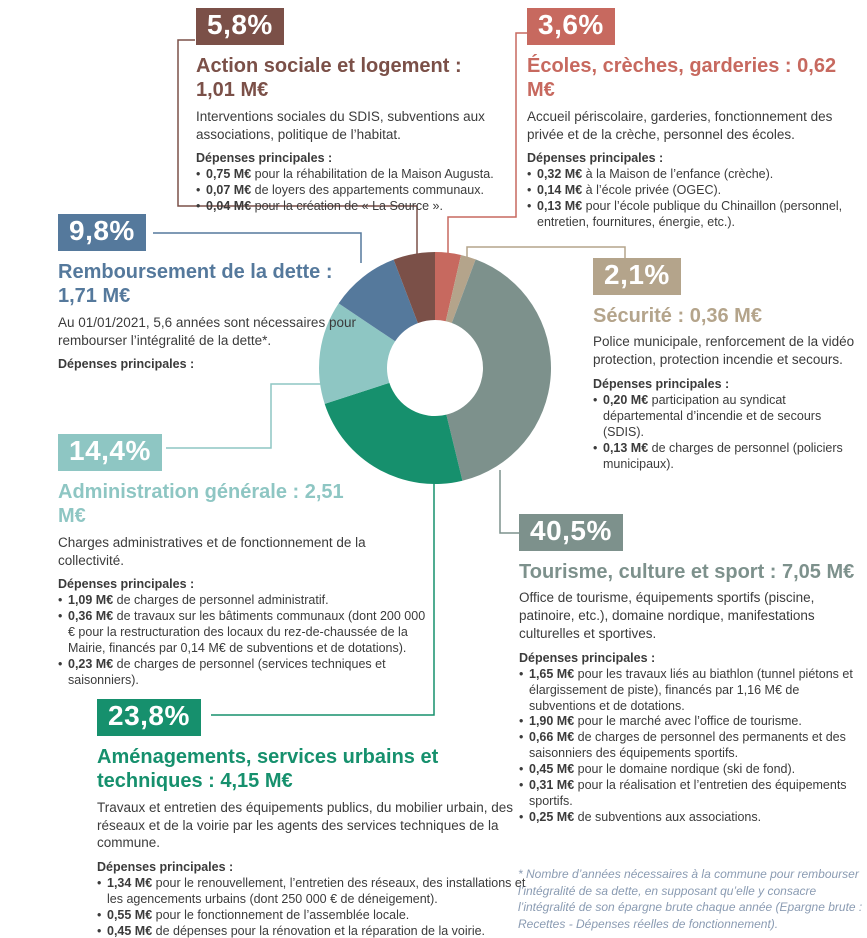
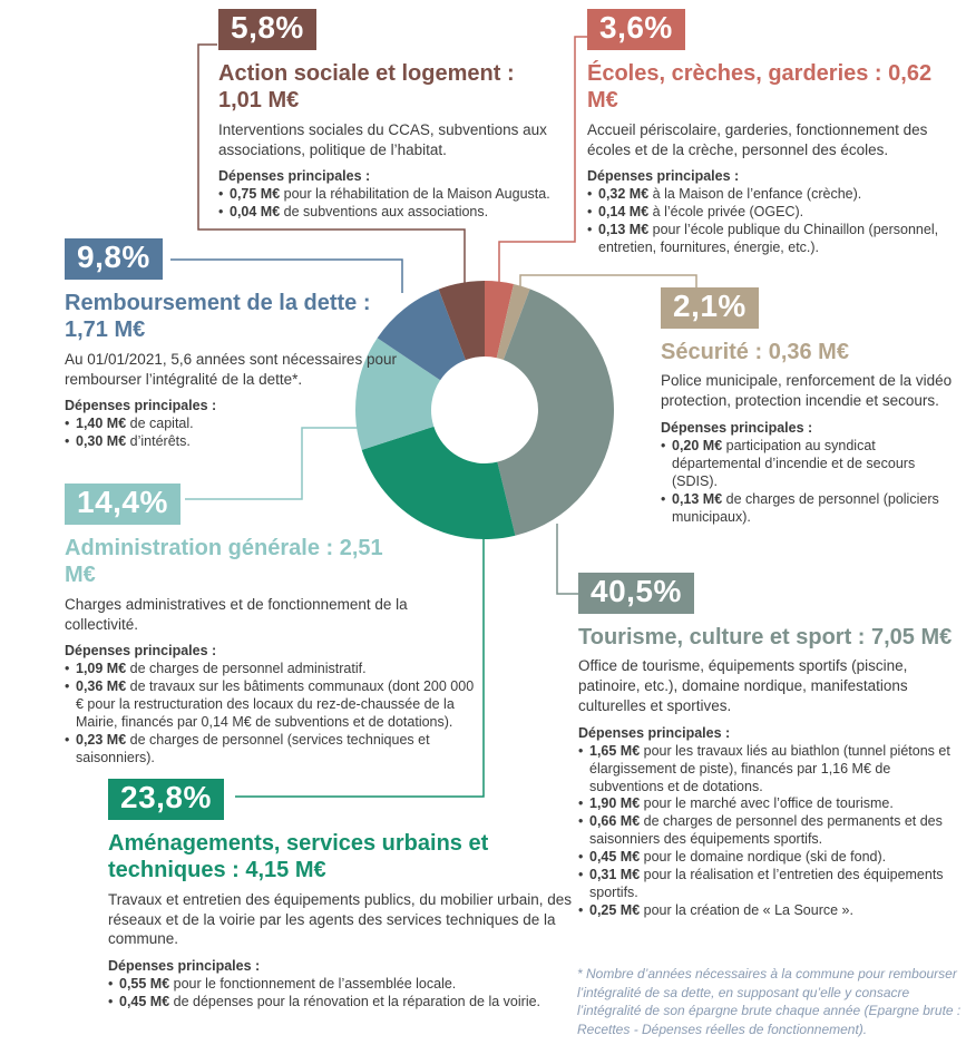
  5,8%
  Action sociale et logement : 1,01 M€
- Interventions sociales du SDIS, subventions aux associations, politique de l’habitat.
+ Interventions sociales du CCAS, subventions aux associations, politique de l’habitat.
  Dépenses principales :
  0,75 M€ pour la réhabilitation de la Maison Augusta.
- 0,07 M€ de loyers des appartements communaux.
- 0,04 M€ pour la création de « La Source ».
+ 0,04 M€ de subventions aux associations.
  3,6%
  Écoles, crèches, garderies : 0,62 M€
- Accueil périscolaire, garderies, fonctionnement des privée et de la crèche, personnel des écoles.
+ Accueil périscolaire, garderies, fonctionnement des écoles et de la crèche, personnel des écoles.
  Dépenses principales :
  0,32 M€ à la Maison de l’enfance (crèche).
  0,14 M€ à l’école privée (OGEC).
  0,13 M€ pour l’école publique du Chinaillon (personnel, entretien, fournitures, énergie, etc.).
  9,8%
  Remboursement de la dette : 1,71 M€
  Au 01/01/2021, 5,6 années sont nécessaires pour rembourser l’intégralité de la dette*.
  Dépenses principales :
+ 1,40 M€ de capital.
+ 0,30 M€ d’intérêts.
  2,1%
  Sécurité : 0,36 M€
  Police municipale, renforcement de la vidéo protection, protection incendie et secours.
  Dépenses principales :
  0,20 M€ participation au syndicat départemental d’incendie et de secours (SDIS).
  0,13 M€ de charges de personnel (policiers municipaux).
  14,4%
  Administration générale : 2,51 M€
  Charges administratives et de fonctionnement de la collectivité.
  Dépenses principales :
  1,09 M€ de charges de personnel administratif.
  0,36 M€ de travaux sur les bâtiments communaux (dont 200 000 € pour la restructuration des locaux du rez-de-chaussée de la Mairie, financés par 0,14 M€ de subventions et de dotations).
  0,23 M€ de charges de personnel (services techniques et saisonniers).
  40,5%
  Tourisme, culture et sport : 7,05 M€
  Office de tourisme, équipements sportifs (piscine, patinoire, etc.), domaine nordique, manifestations culturelles et sportives.
  Dépenses principales :
  1,65 M€ pour les travaux liés au biathlon (tunnel piétons et élargissement de piste), financés par 1,16 M€ de subventions et de dotations.
  1,90 M€ pour le marché avec l’office de tourisme.
  0,66 M€ de charges de personnel des permanents et des saisonniers des équipements sportifs.
  0,45 M€ pour le domaine nordique (ski de fond).
  0,31 M€ pour la réalisation et l’entretien des équipements sportifs.
- 0,25 M€ de subventions aux associations.
+ 0,25 M€ pour la création de « La Source ».
  23,8%
  Aménagements, services urbains et techniques : 4,15 M€
  Travaux et entretien des équipements publics, du mobilier urbain, des réseaux et de la voirie par les agents des services techniques de la commune.
  Dépenses principales :
- 1,34 M€ pour le renouvellement, l’entretien des réseaux, des installations et les agencements urbains (dont 250 000 € de déneigement).
  0,55 M€ pour le fonctionnement de l’assemblée locale.
  0,45 M€ de dépenses pour la rénovation et la réparation de la voirie.
  * Nombre d’années nécessaires à la commune pour rembourser l’intégralité de sa dette, en supposant qu’elle y consacre l’intégralité de son épargne brute chaque année (Epargne brute : Recettes - Dépenses réelles de fonctionnement).
